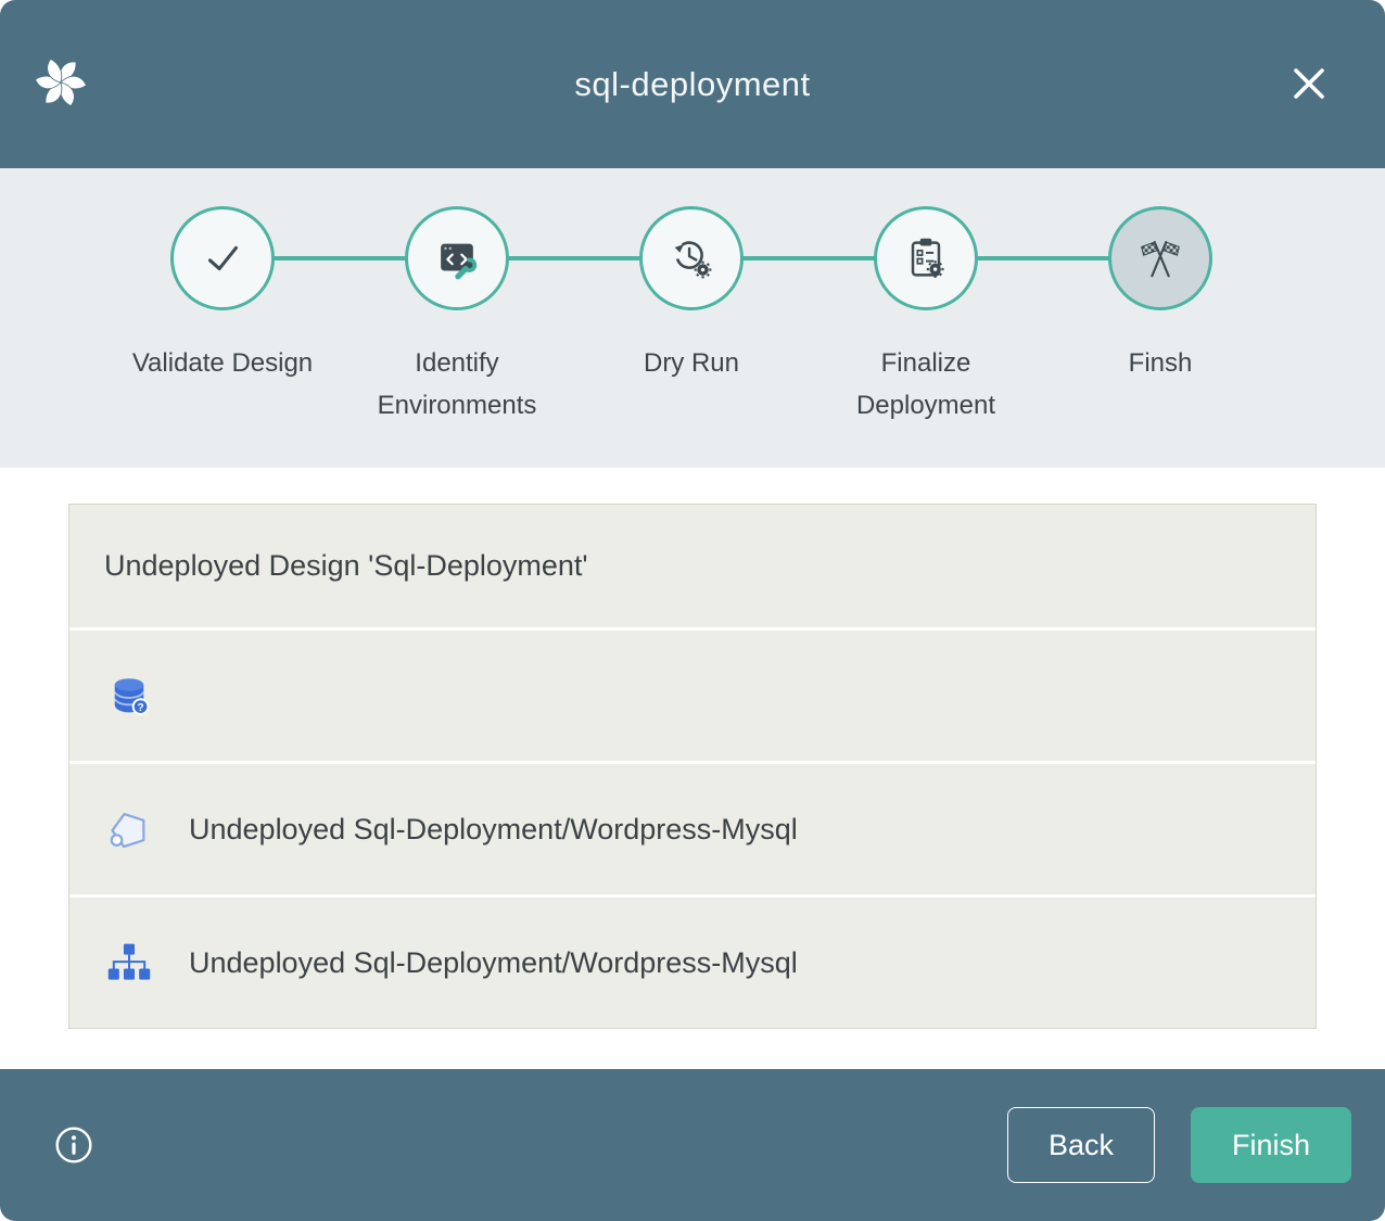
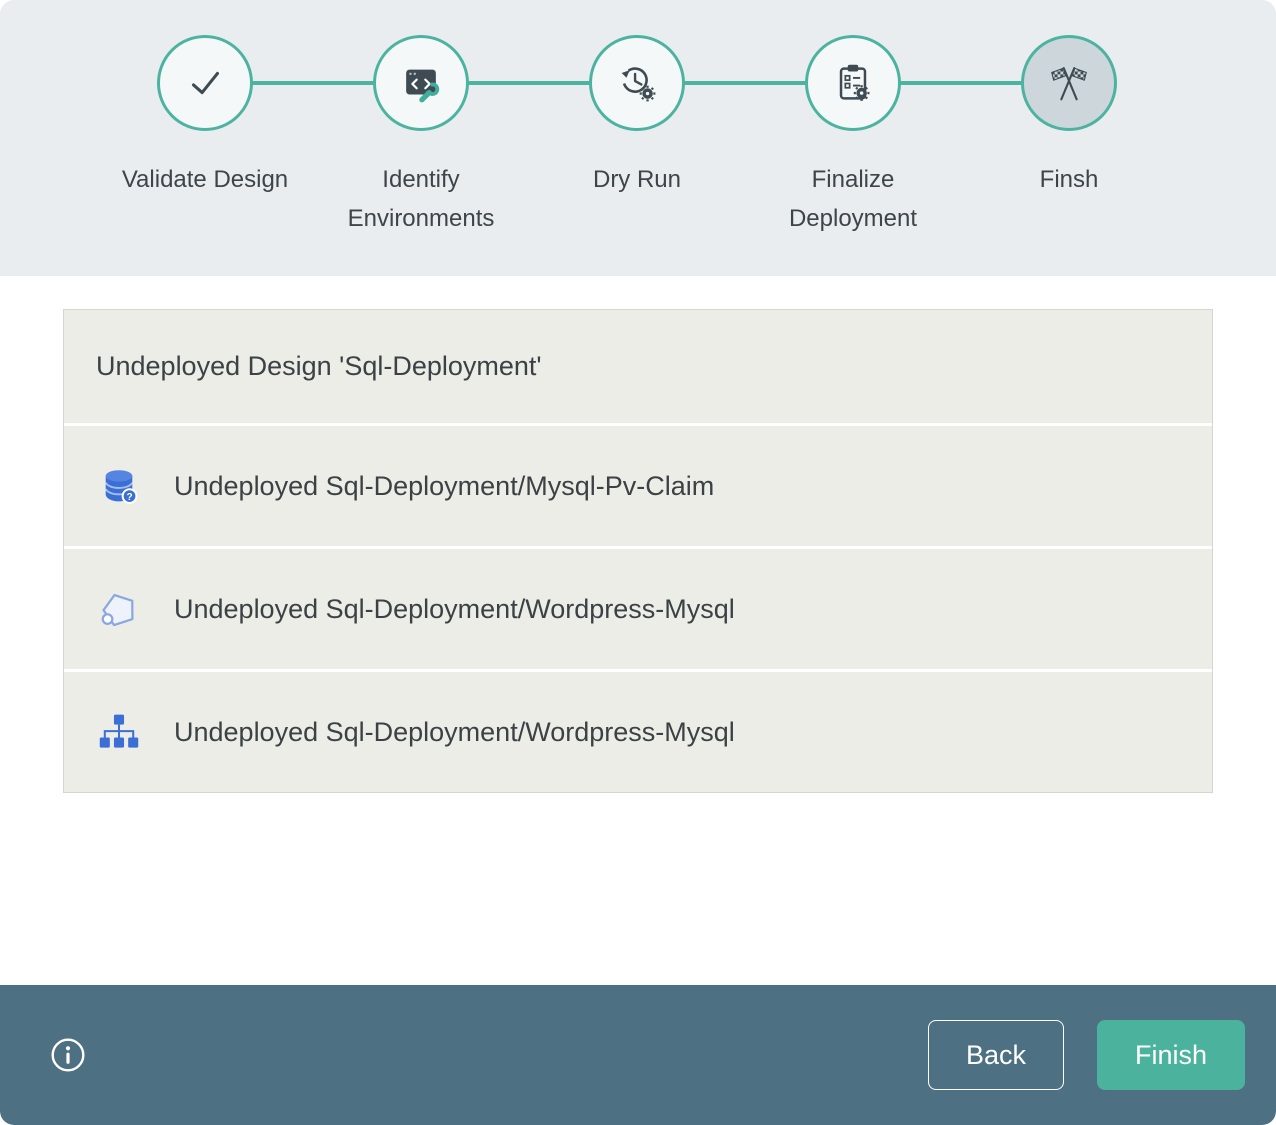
- sql-deployment
  Validate Design
  Identify Environments
  Dry Run
  Finalize Deployment
  Finsh
  Undeployed Design 'Sql-Deployment'
  ?
+ Undeployed Sql-Deployment/Mysql-Pv-Claim
  Undeployed Sql-Deployment/Wordpress-Mysql
  Undeployed Sql-Deployment/Wordpress-Mysql
  Back
  Finish
